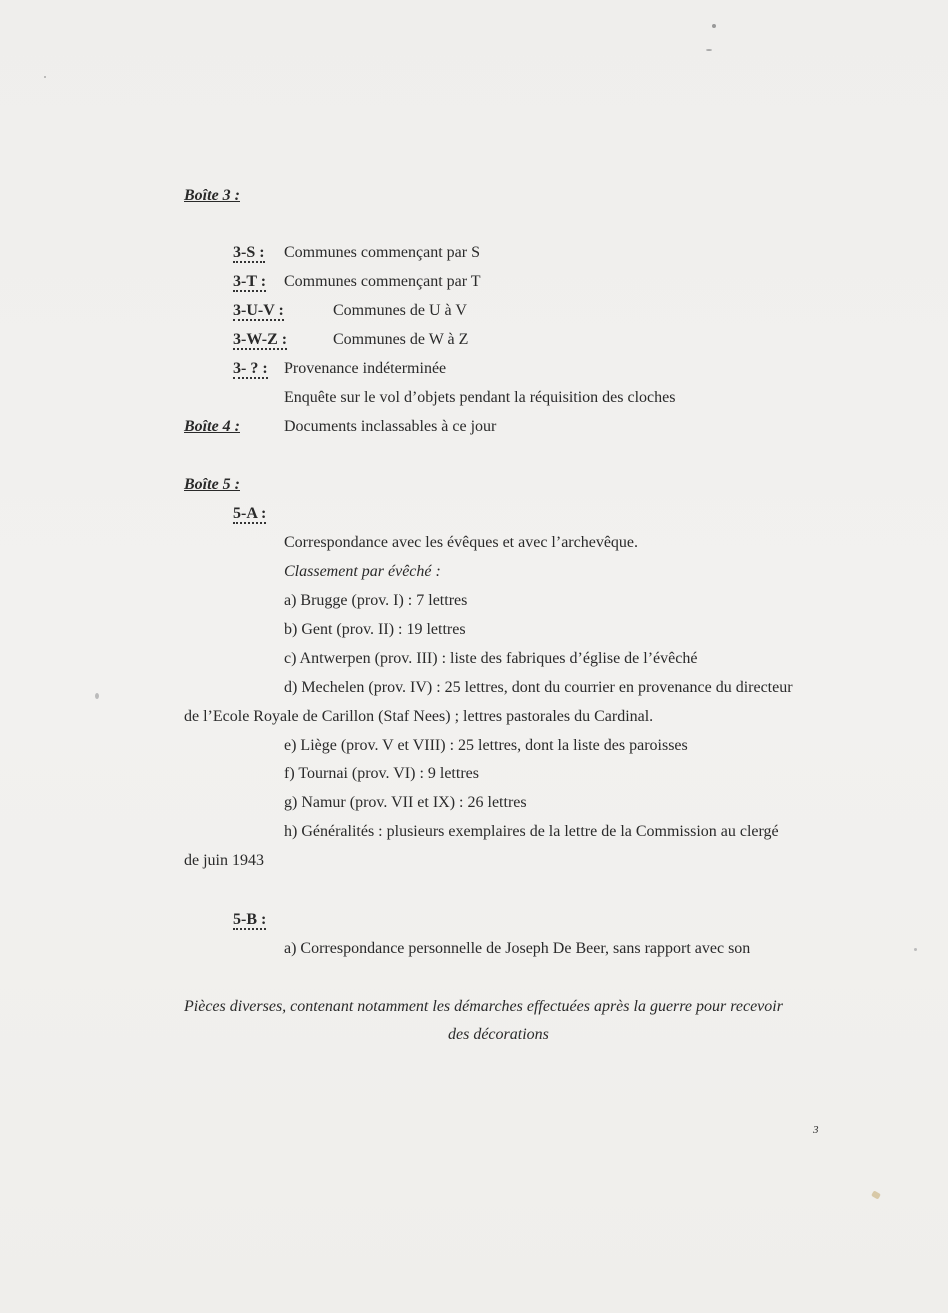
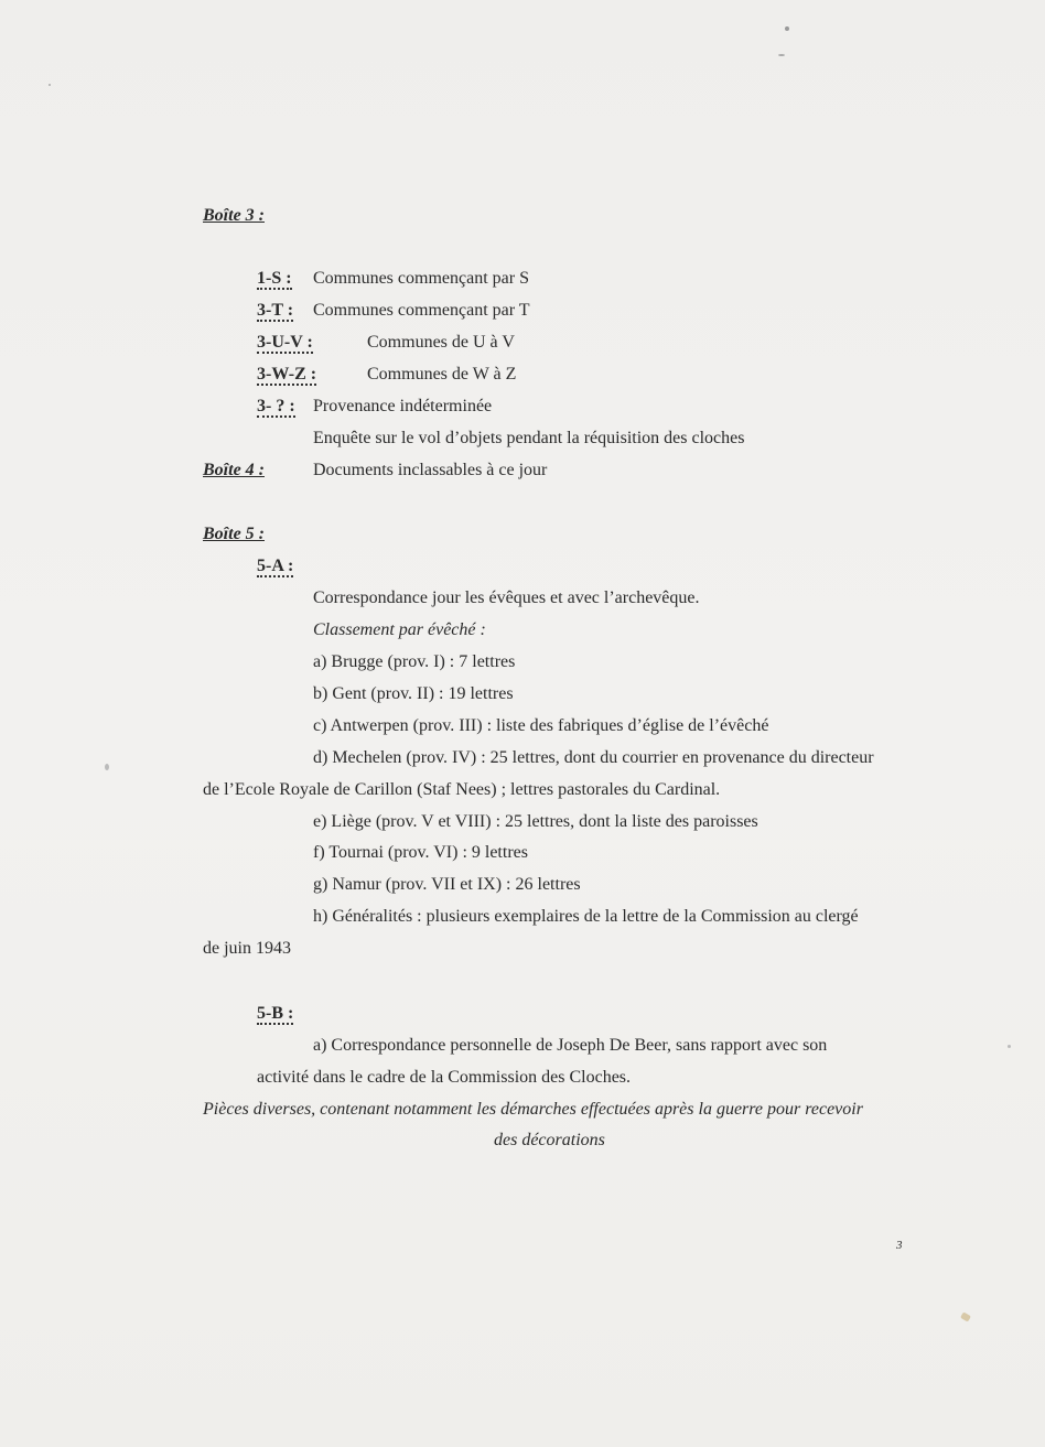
  Boîte 3 :
- 3-S :
+ 1-S :
  Communes commençant par S
  3-T :
  Communes commençant par T
  3-U-V :
  Communes de U à V
  3-W-Z :
  Communes de W à Z
  3- ? :
  Provenance indéterminée
  Enquête sur le vol d’objets pendant la réquisition des cloches
  Boîte 4 :
  Documents inclassables à ce jour
  Boîte 5 :
  5-A :
- Correspondance avec les évêques et avec l’archevêque.
+ Correspondance jour les évêques et avec l’archevêque.
  Classement par évêché :
  a) Brugge (prov. I) : 7 lettres
  b) Gent (prov. II) : 19 lettres
  c) Antwerpen (prov. III) : liste des fabriques d’église de l’évêché
  d) Mechelen (prov. IV) : 25 lettres, dont du courrier en provenance du directeur
  de l’Ecole Royale de Carillon (Staf Nees) ; lettres pastorales du Cardinal.
  e) Liège (prov. V et VIII) : 25 lettres, dont la liste des paroisses
  f) Tournai (prov. VI) : 9 lettres
  g) Namur (prov. VII et IX) : 26 lettres
  h) Généralités : plusieurs exemplaires de la lettre de la Commission au clergé
  de juin 1943
  5-B :
  a) Correspondance personnelle de Joseph De Beer, sans rapport avec son
+ activité dans le cadre de la Commission des Cloches.
  Pièces diverses, contenant notamment les démarches effectuées après la guerre pour recevoir
  des décorations
  3
